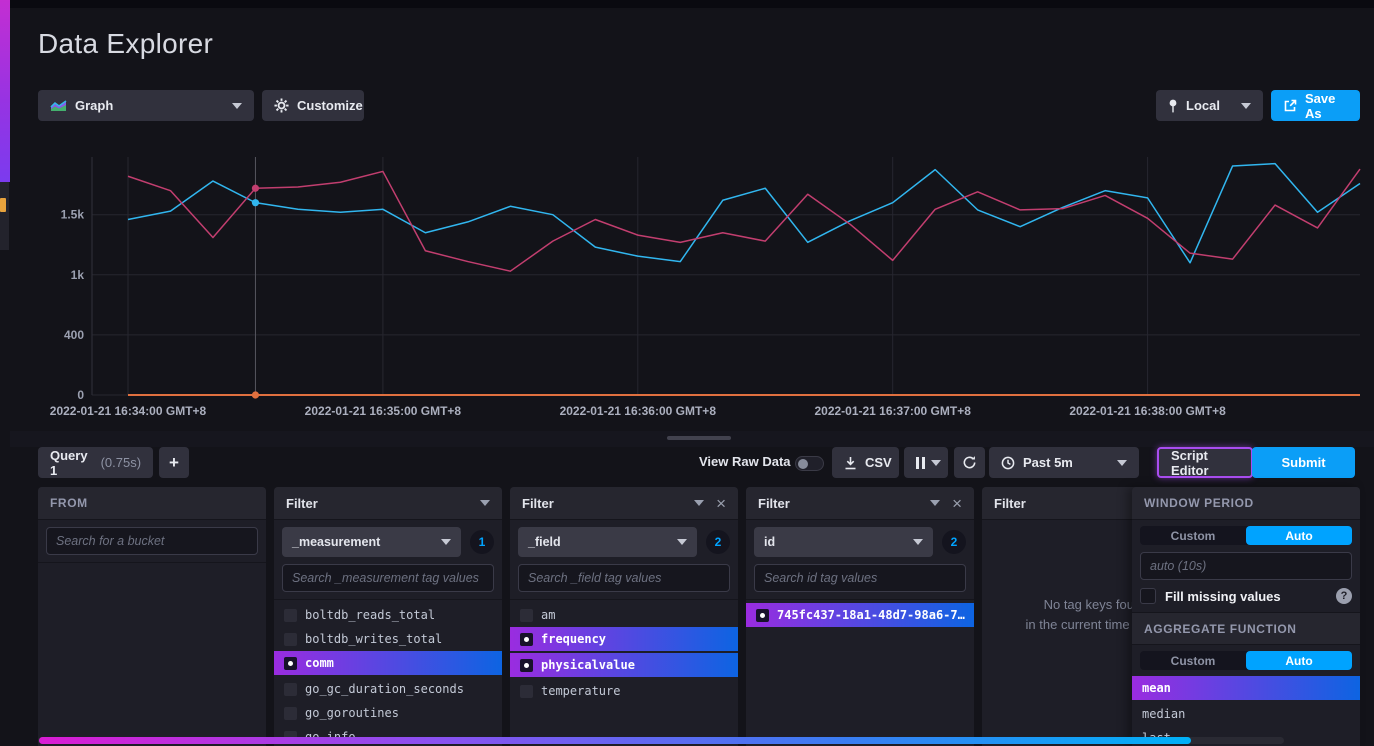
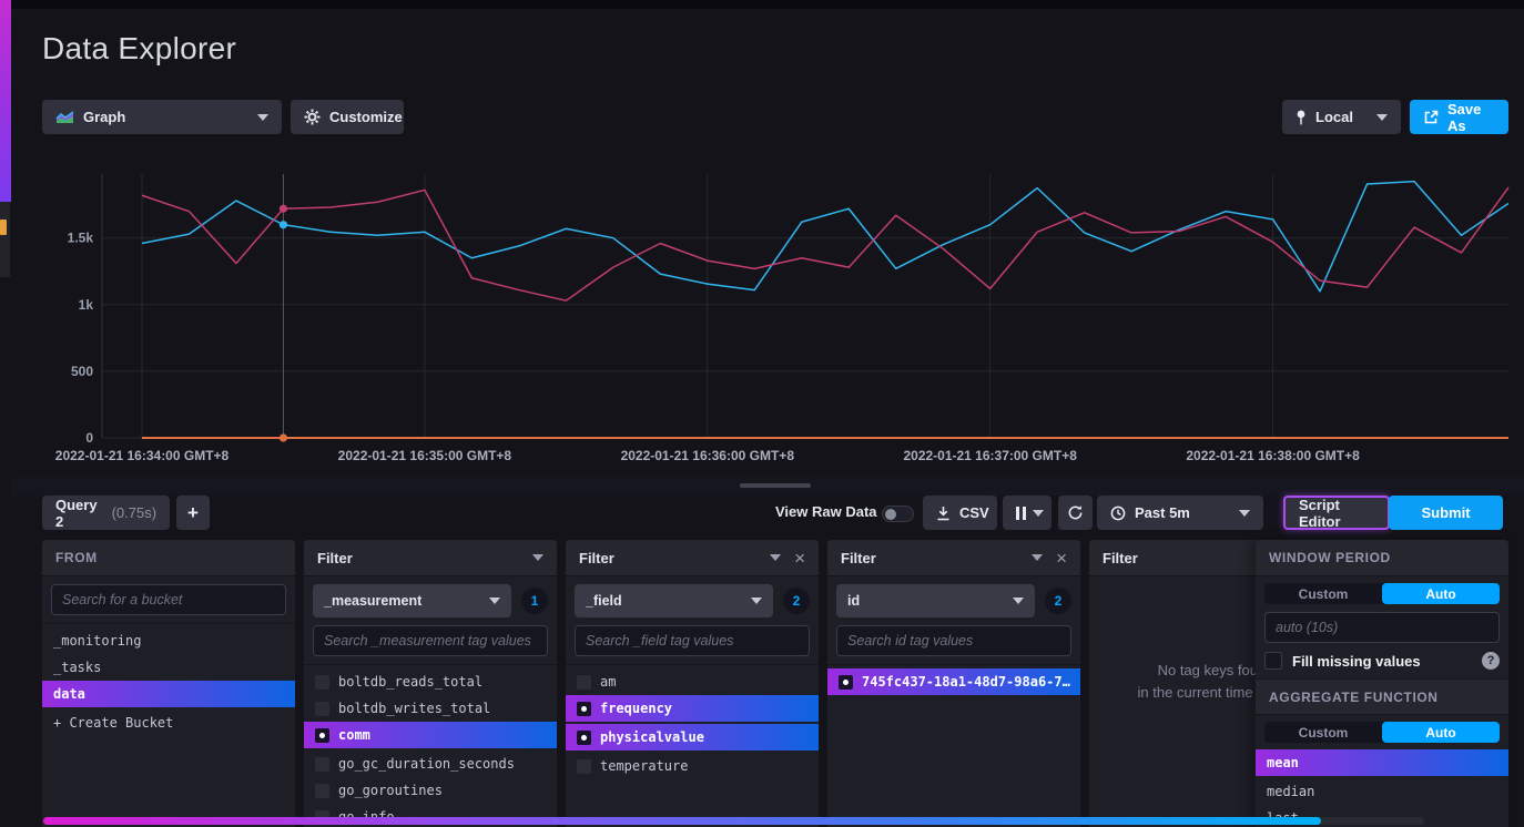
  Data Explorer
  Graph
  Customize
  Local
  Save As
  0
- 400
+ 500
  1k
  1.5k
  2022-01-21 16:34:00 GMT+8
  2022-01-21 16:35:00 GMT+8
  2022-01-21 16:36:00 GMT+8
  2022-01-21 16:37:00 GMT+8
  2022-01-21 16:38:00 GMT+8
- Query 1
+ Query 2
  (0.75s)
  +
  View Raw Data
  CSV
  Past 5m
  Script Editor
  Submit
  FROM
  Search for a bucket
+ _monitoring
+ _tasks
+ data
+ + Create Bucket
  Filter
  _measurement
  1
  Search _measurement tag values
  boltdb_reads_total
  boltdb_writes_total
  comm
  go_gc_duration_seconds
  go_goroutines
  Filter
  ×
  _field
  2
  Search _field tag values
  am
  frequency
  physicalvalue
  temperature
  Filter
  ×
  id
  2
  Search id tag values
  745fc437-18a1-48d7-98a6-7…
  Filter
  No tag keys fou
  in the current time
  WINDOW PERIOD
  Custom
  Auto
  auto (10s)
  Fill missing values
  ?
  AGGREGATE FUNCTION
  Custom
  Auto
  mean
  median
